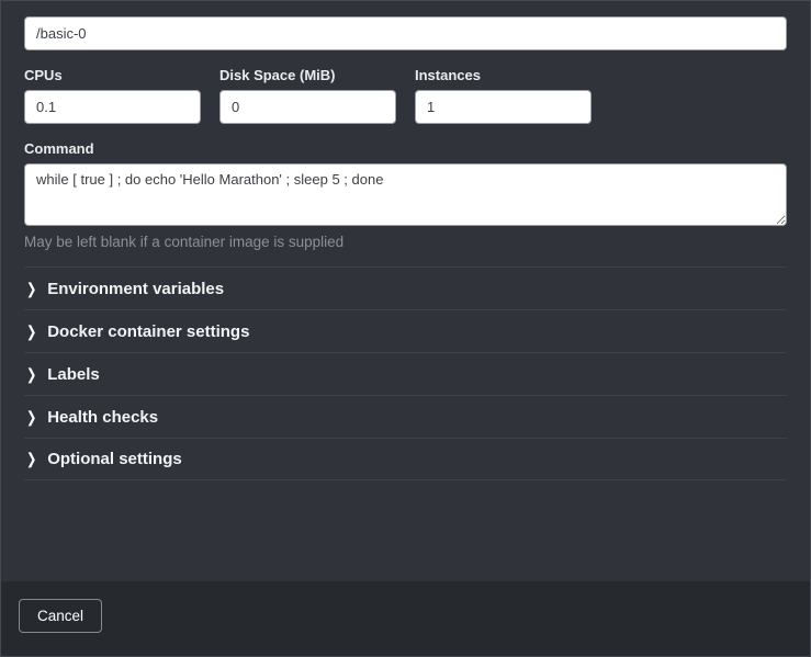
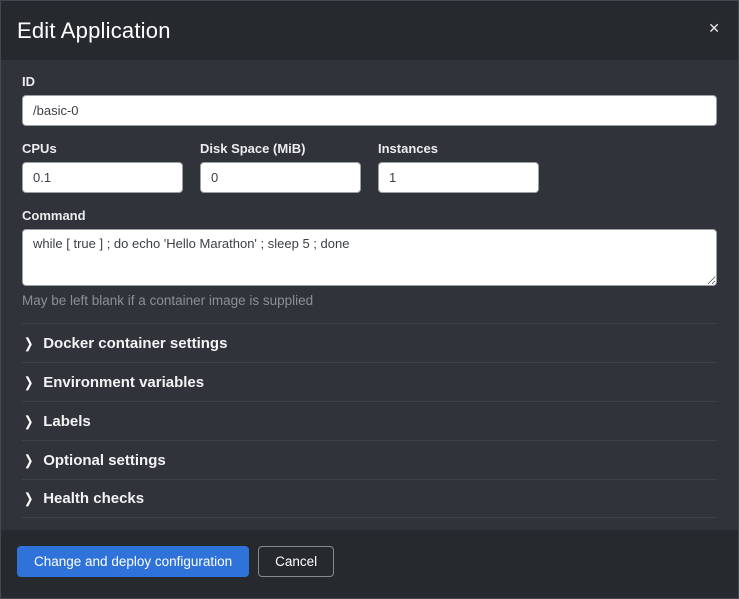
+ Edit Application
+ ✕
+ ID
  /basic-0
  CPUs
  0.1
  Disk Space (MiB)
  0
  Instances
  1
  Command
  while [ true ] ; do echo 'Hello Marathon' ; sleep 5 ; done
  May be left blank if a container image is supplied
  ❯
- Environment variables
+ Docker container settings
  ❯
- Docker container settings
+ Environment variables
  ❯
  Labels
  ❯
- Health checks
+ Optional settings
  ❯
- Optional settings
+ Health checks
+ Change and deploy configuration
  Cancel
